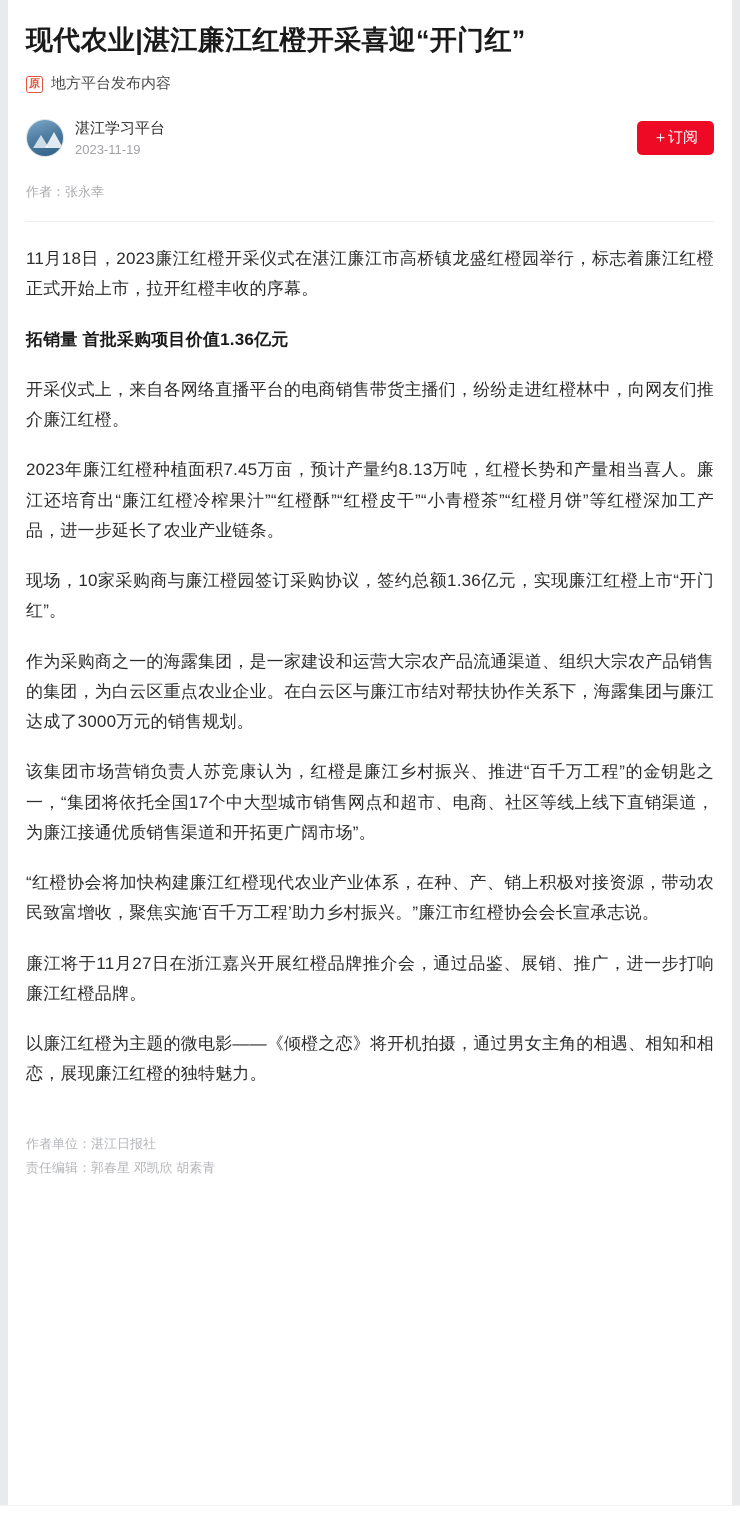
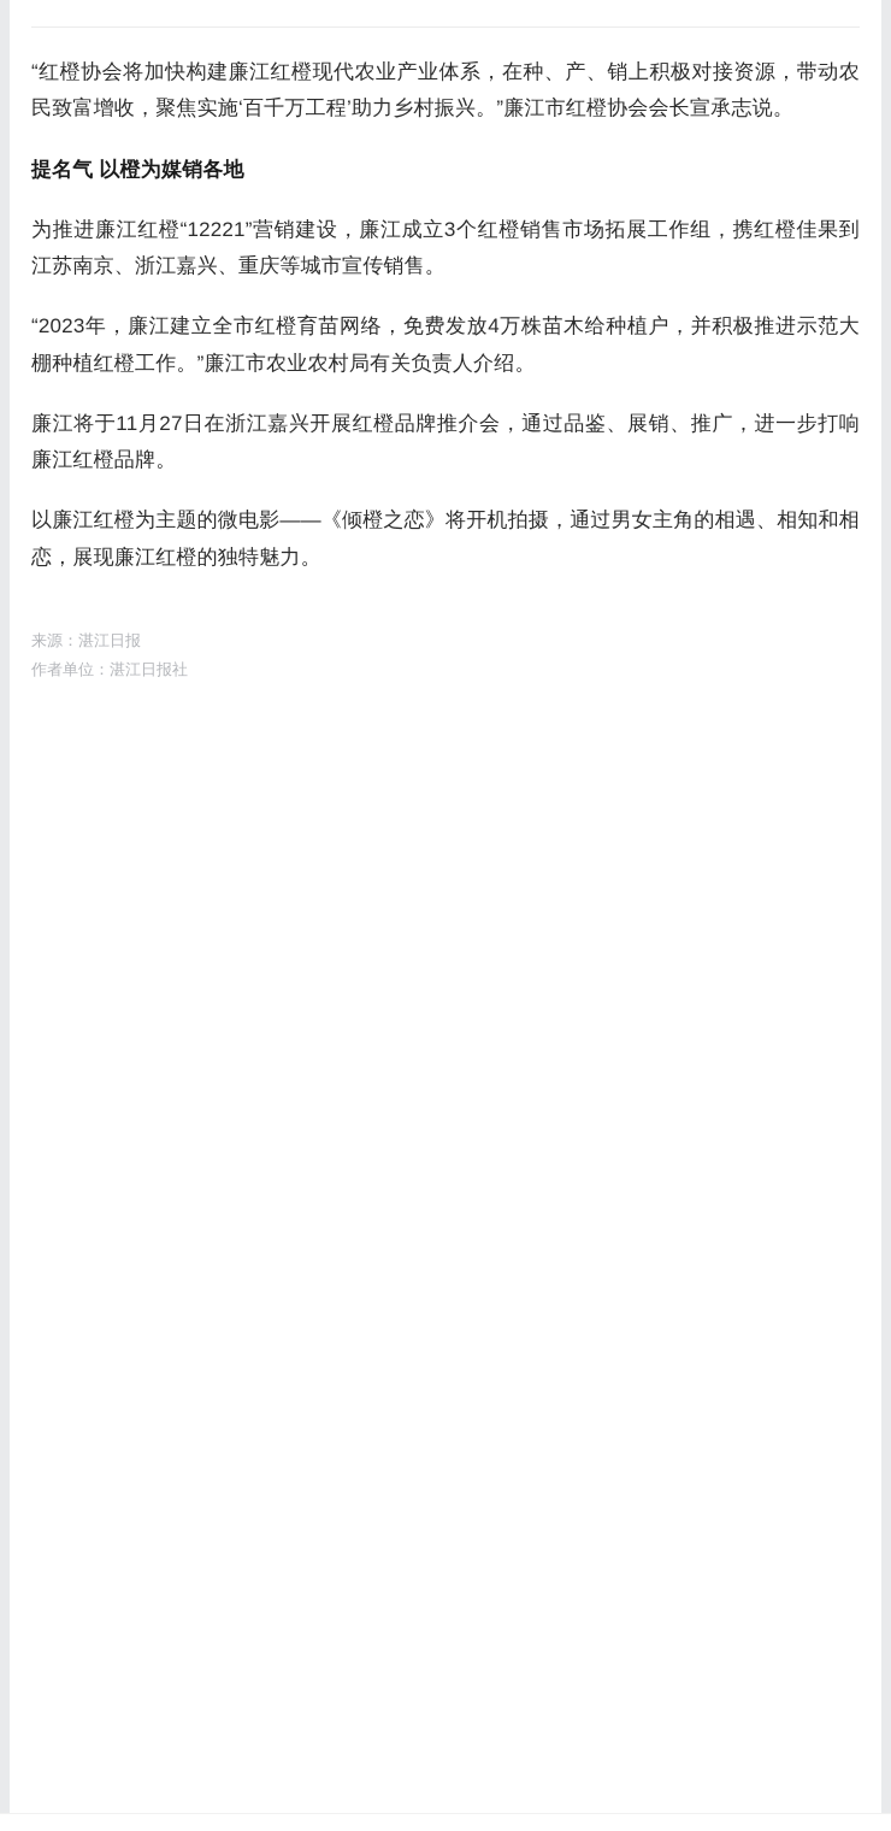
- 现代农业|湛江廉江红橙开采喜迎“开门红”
- 原
- 地方平台发布内容
- 湛江学习平台
- 2023-11-19
- ＋订阅
- 作者：张永幸
- 11月18日，2023廉江红橙开采仪式在湛江廉江市高桥镇龙盛红橙园举行，标志着廉江红橙正式开始上市，拉开红橙丰收的序幕。
- 拓销量 首批采购项目价值1.36亿元
- 开采仪式上，来自各网络直播平台的电商销售带货主播们，纷纷走进红橙林中，向网友们推介廉江红橙。
- 2023年廉江红橙种植面积7.45万亩，预计产量约8.13万吨，红橙长势和产量相当喜人。廉江还培育出“廉江红橙冷榨果汁”“红橙酥”“红橙皮干”“小青橙茶”“红橙月饼”等红橙深加工产品，进一步延长了农业产业链条。
- 现场，10家采购商与廉江橙园签订采购协议，签约总额1.36亿元，实现廉江红橙上市“开门红”。
- 作为采购商之一的海露集团，是一家建设和运营大宗农产品流通渠道、组织大宗农产品销售的集团，为白云区重点农业企业。在白云区与廉江市结对帮扶协作关系下，海露集团与廉江达成了3000万元的销售规划。
- 该集团市场营销负责人苏竞康认为，红橙是廉江乡村振兴、推进“百千万工程”的金钥匙之一，“集团将依托全国17个中大型城市销售网点和超市、电商、社区等线上线下直销渠道，为廉江接通优质销售渠道和开拓更广阔市场”。
  “红橙协会将加快构建廉江红橙现代农业产业体系，在种、产、销上积极对接资源，带动农民致富增收，聚焦实施‘百千万工程’助力乡村振兴。”廉江市红橙协会会长宣承志说。
+ 提名气 以橙为媒销各地
+ 为推进廉江红橙“12221”营销建设，廉江成立3个红橙销售市场拓展工作组，携红橙佳果到江苏南京、浙江嘉兴、重庆等城市宣传销售。
+ “2023年，廉江建立全市红橙育苗网络，免费发放4万株苗木给种植户，并积极推进示范大棚种植红橙工作。”廉江市农业农村局有关负责人介绍。
  廉江将于11月27日在浙江嘉兴开展红橙品牌推介会，通过品鉴、展销、推广，进一步打响廉江红橙品牌。
  以廉江红橙为主题的微电影——《倾橙之恋》将开机拍摄，通过男女主角的相遇、相知和相恋，展现廉江红橙的独特魅力。
+ 来源：湛江日报
  作者单位：湛江日报社
- 责任编辑：郭春星 邓凯欣 胡素青
